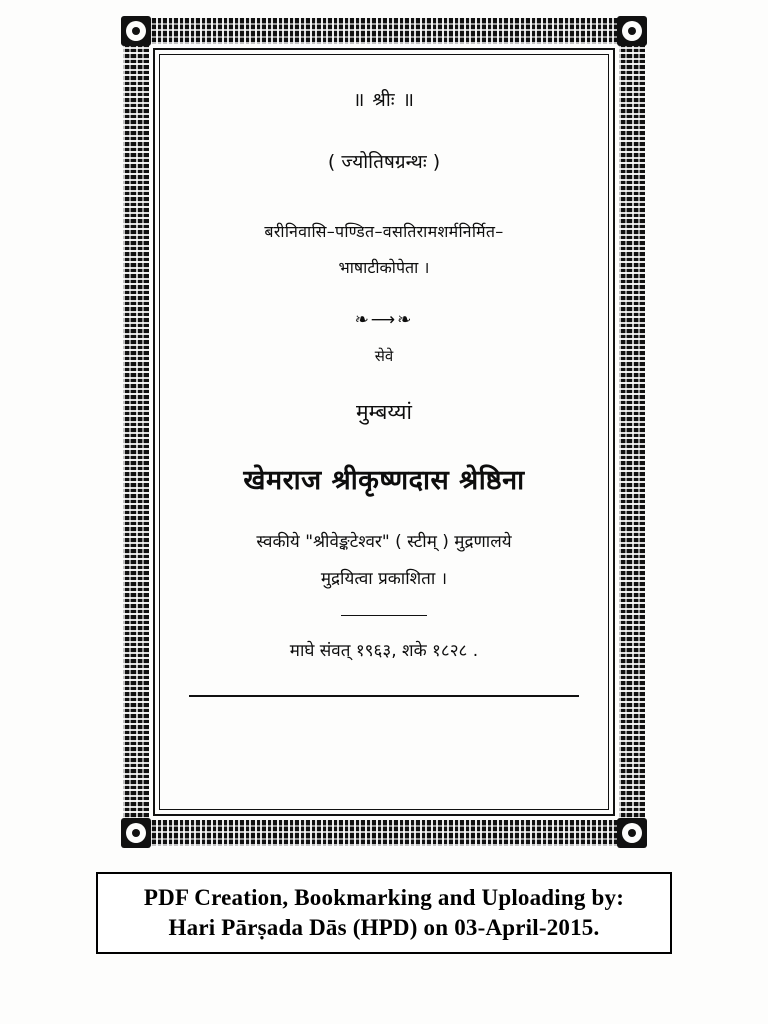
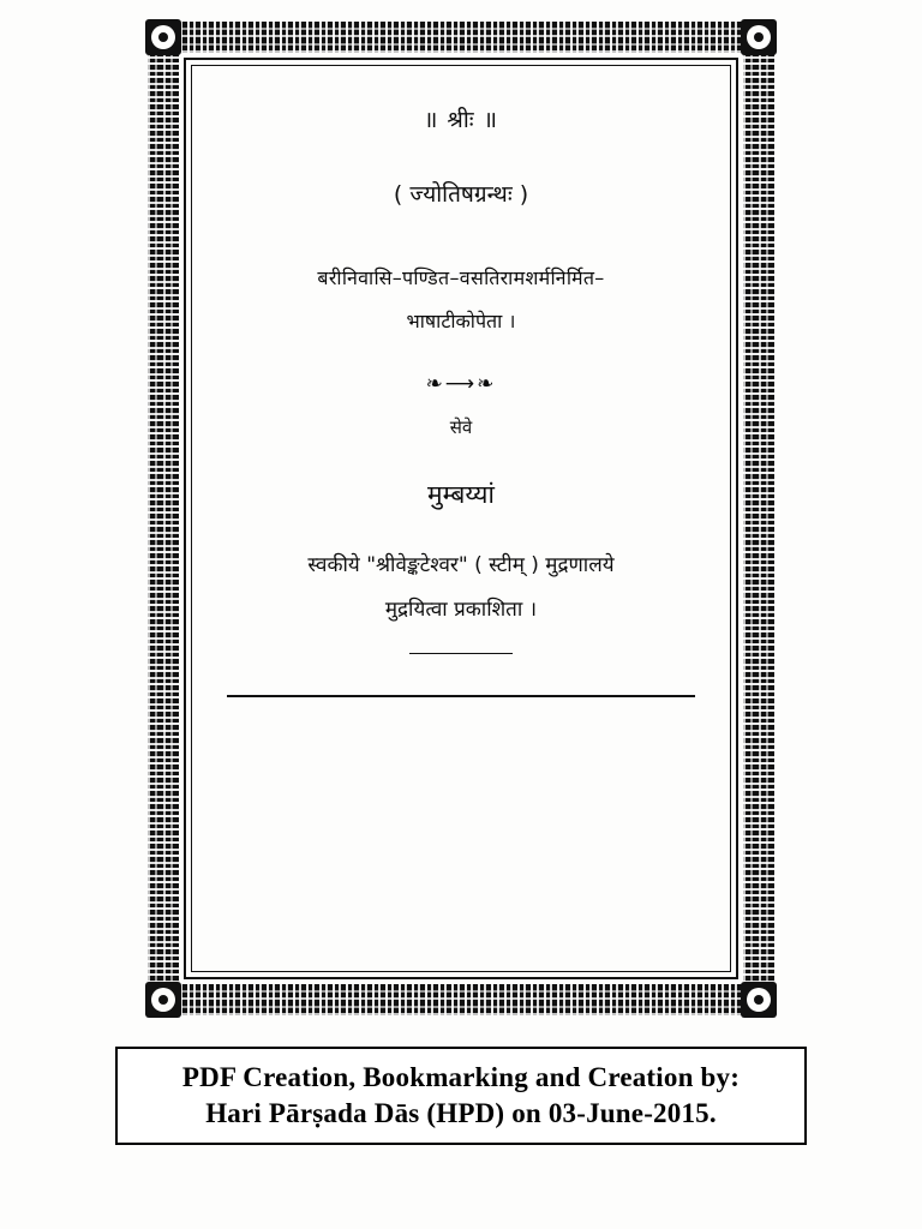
  ॥ श्रीः ॥
  ( ज्योतिषग्रन्थः )
  बरीनिवासि–पण्डित–वसतिरामशर्मनिर्मित–
  भाषाटीकोपेता ।
  ❧⟶❧
  सेवे
  मुम्बय्यां
- खेमराज श्रीकृष्णदास श्रेष्ठिना
  स्वकीये "श्रीवेङ्कटेश्वर" ( स्टीम् ) मुद्रणालये
  मुद्रयित्वा प्रकाशिता ।
- माघे संवत् १९६३, शके १८२८ .
- PDF Creation, Bookmarking and Uploading by:
+ PDF Creation, Bookmarking and Creation by:
- Hari Pārṣada Dās (HPD) on 03-April-2015.
+ Hari Pārṣada Dās (HPD) on 03-June-2015.
